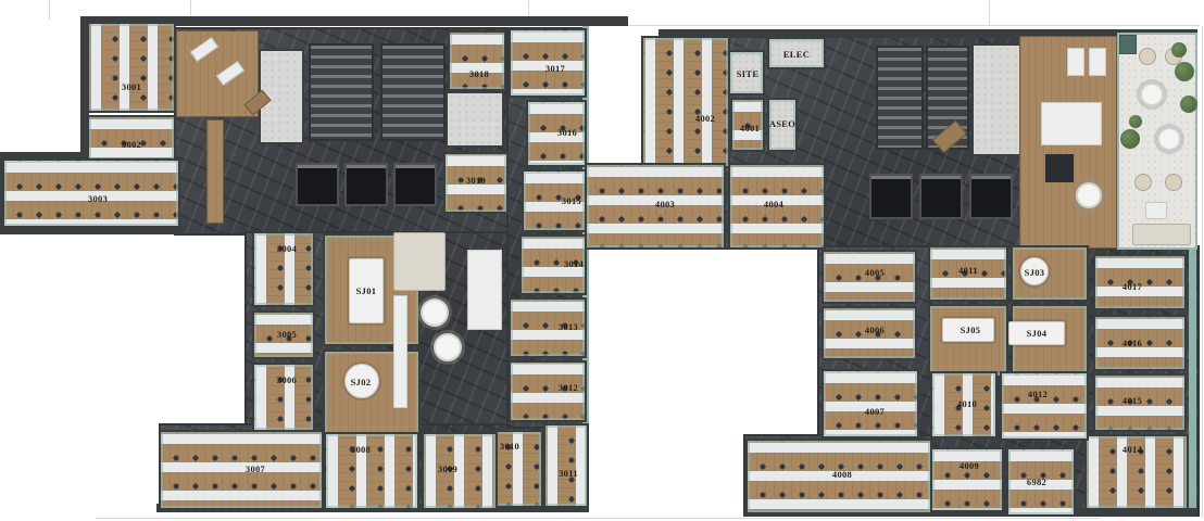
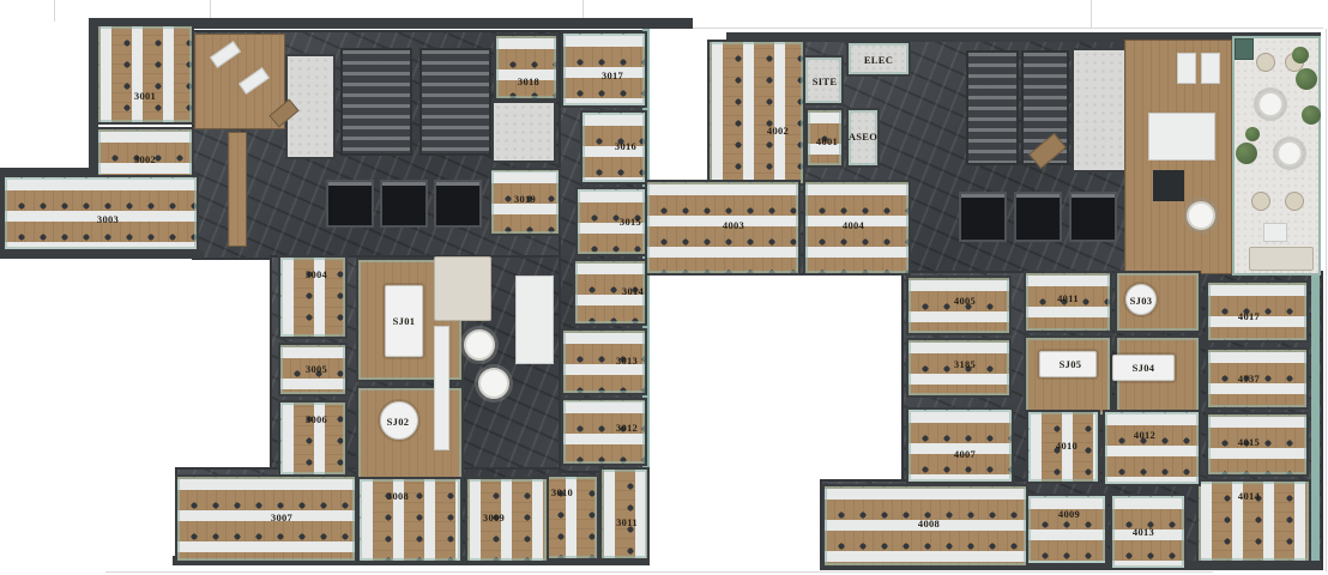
  3001
  3002
  3003
  3004
  3005
  3006
  SJ01
  SJ02
  3019
  3018
  3017
  3016
  3015
  3014
  3013
  3012
  3011
  3010
  3009
  3008
  3007
  4002
  SITE
  ELEC
  4001
  ASEO
  4003
  4004
  4005
- 4006
+ 3185
  4011
  SJ03
  SJ05
  SJ04
  4017
- 4016
+ 4737
  4015
  4014
  4007
  4010
  4012
  4008
  4009
- 6982
+ 4013
